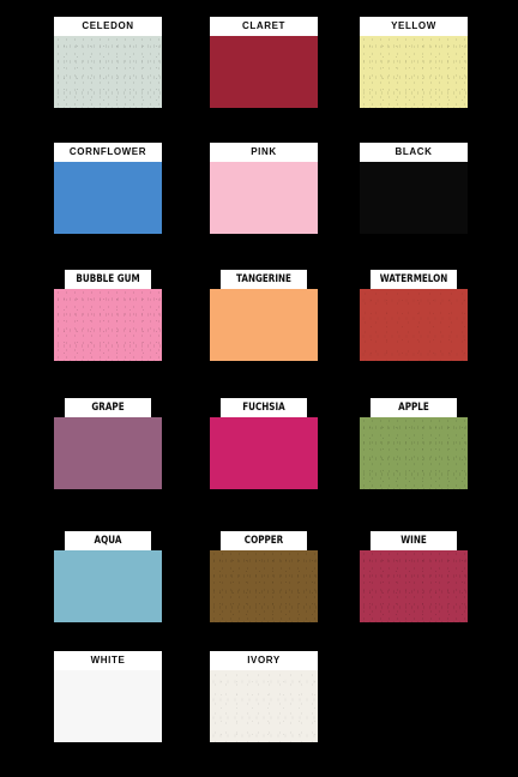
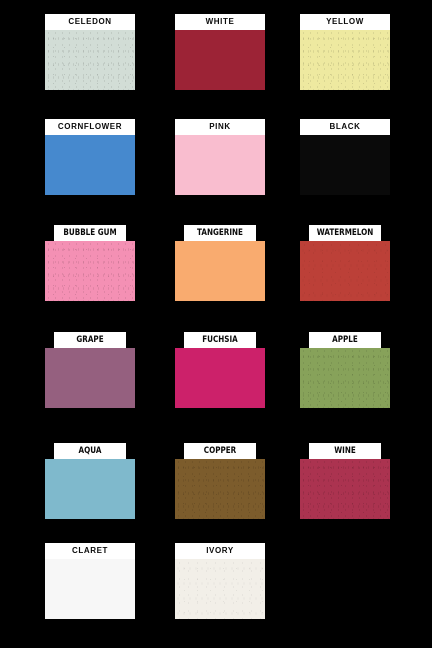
  CELEDON
- CLARET
+ WHITE
  YELLOW
  CORNFLOWER
  PINK
  BLACK
  BUBBLE GUM
  TANGERINE
  WATERMELON
  GRAPE
  FUCHSIA
  APPLE
  AQUA
  COPPER
  WINE
- WHITE
+ CLARET
  IVORY
